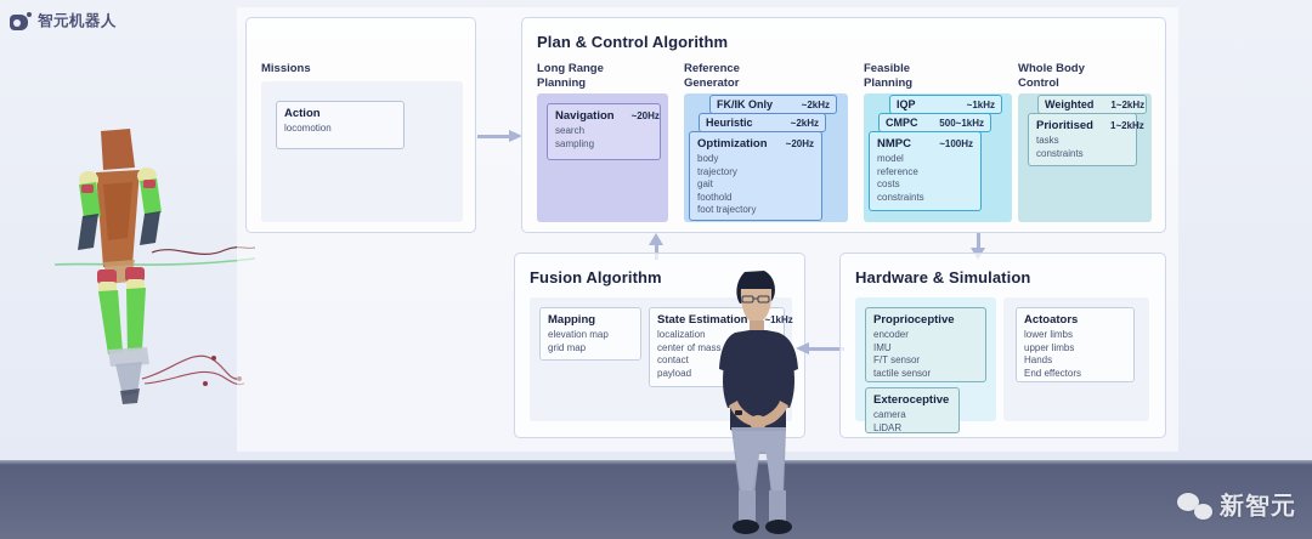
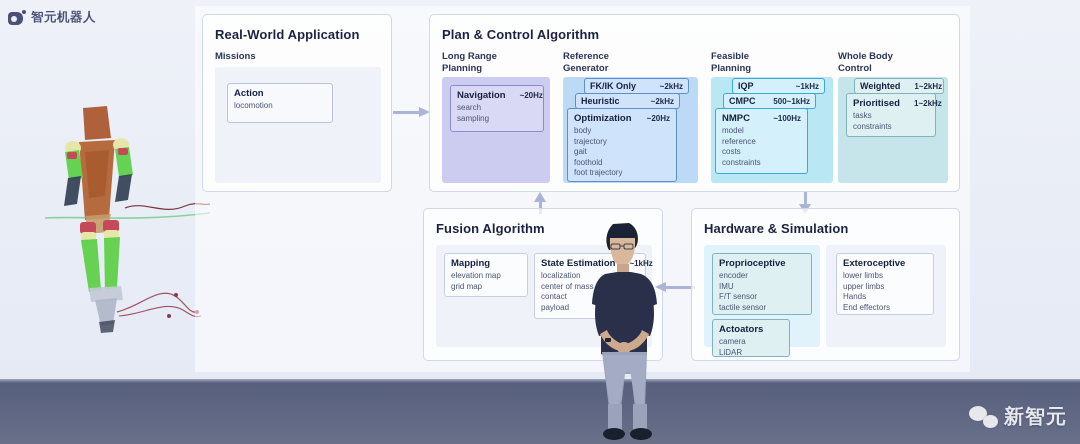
  智元机器人
+ Real-World Application
  Missions
  Action
  locomotion
  Plan & Control Algorithm
  Long Range
  Planning
  Navigation
  ~20Hz
  search
  sampling
  Reference
  Generator
  FK/IK Only
  ~2kHz
  Heuristic
  ~2kHz
  Optimization
  ~20Hz
  body
  trajectory
  gait
  foothold
  foot trajectory
  Feasible
  Planning
  IQP
  ~1kHz
  CMPC
  500~1kHz
  NMPC
  ~100Hz
  model
  reference
  costs
  constraints
  Whole Body
  Control
  Weighted
  1~2kHz
  Prioritised
  1~2kHz
  tasks
  constraints
  Fusion Algorithm
  Mapping
  elevation map
  grid map
  State Estimation
  ~1kHz
  localization
  center of mass
  contact
  payload
  Hardware & Simulation
  Proprioceptive
  encoder
  IMU
  F/T sensor
  tactile sensor
- Exteroceptive
+ Actoators
  camera
  LiDAR
- Actoators
+ Exteroceptive
  lower limbs
  upper limbs
  Hands
  End effectors
  新智元
